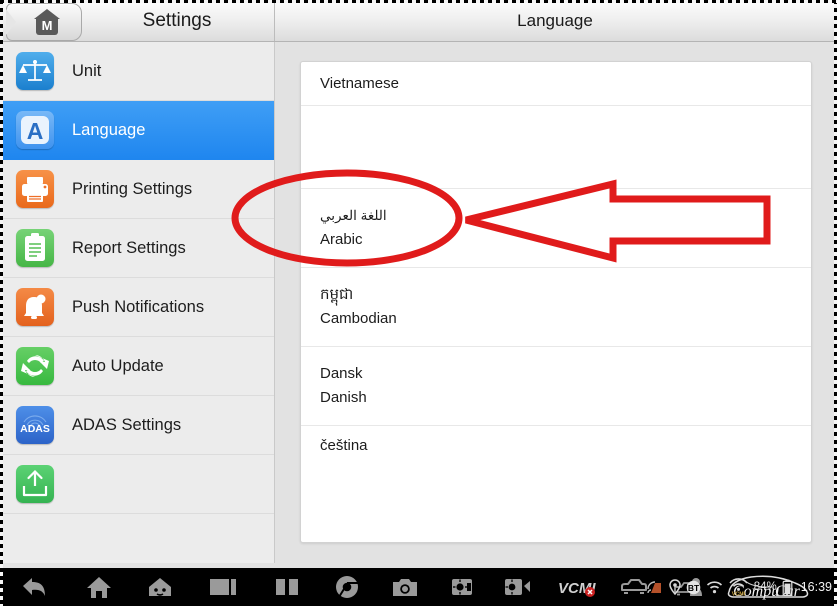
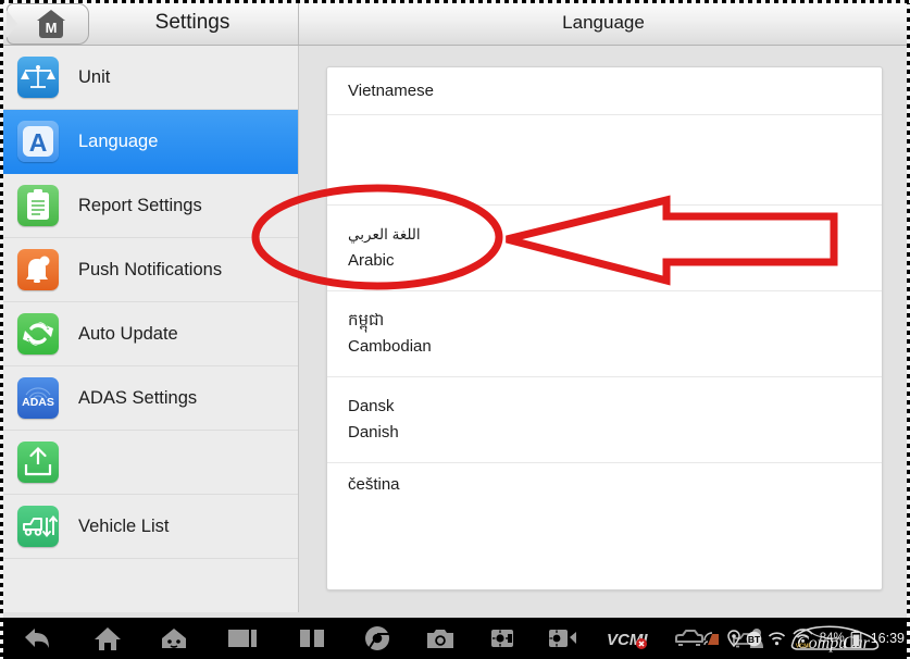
  M
  Settings
  Language
  Unit
  A
  Language
- Printing Settings
  Report Settings
  Push Notifications
  Auto Update
  ADAS
  ADAS Settings
+ Vehicle List
  Vietnamese
  اللغة العربي
  Arabic
  កម្ពុជា
  Cambodian
  Dansk
  Danish
  čeština
  VCM
  Compu
  BT
  84%
  16:39
